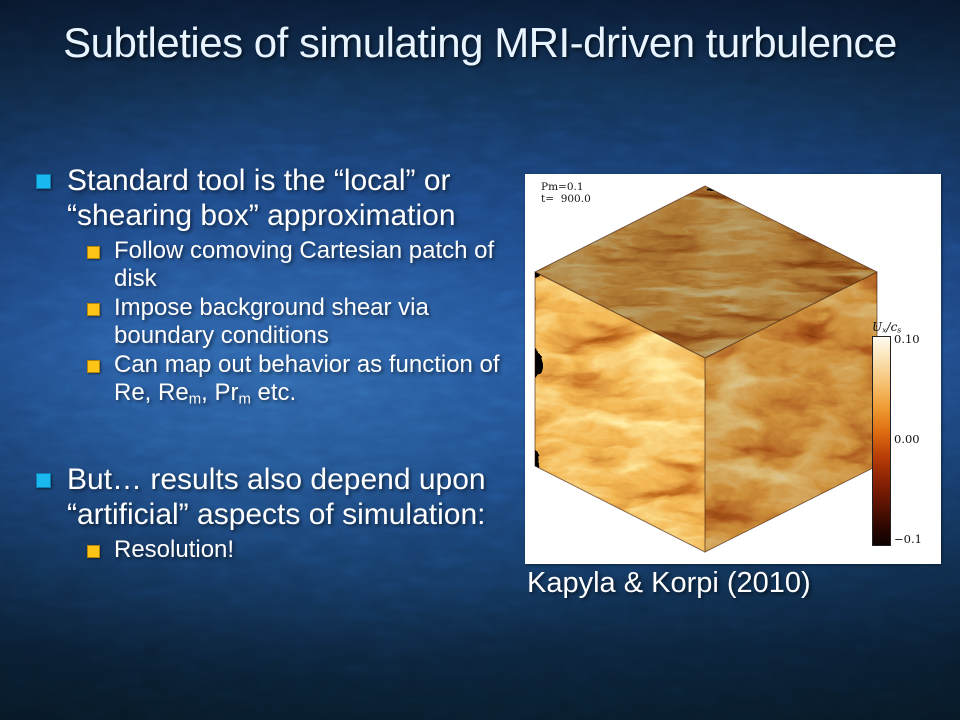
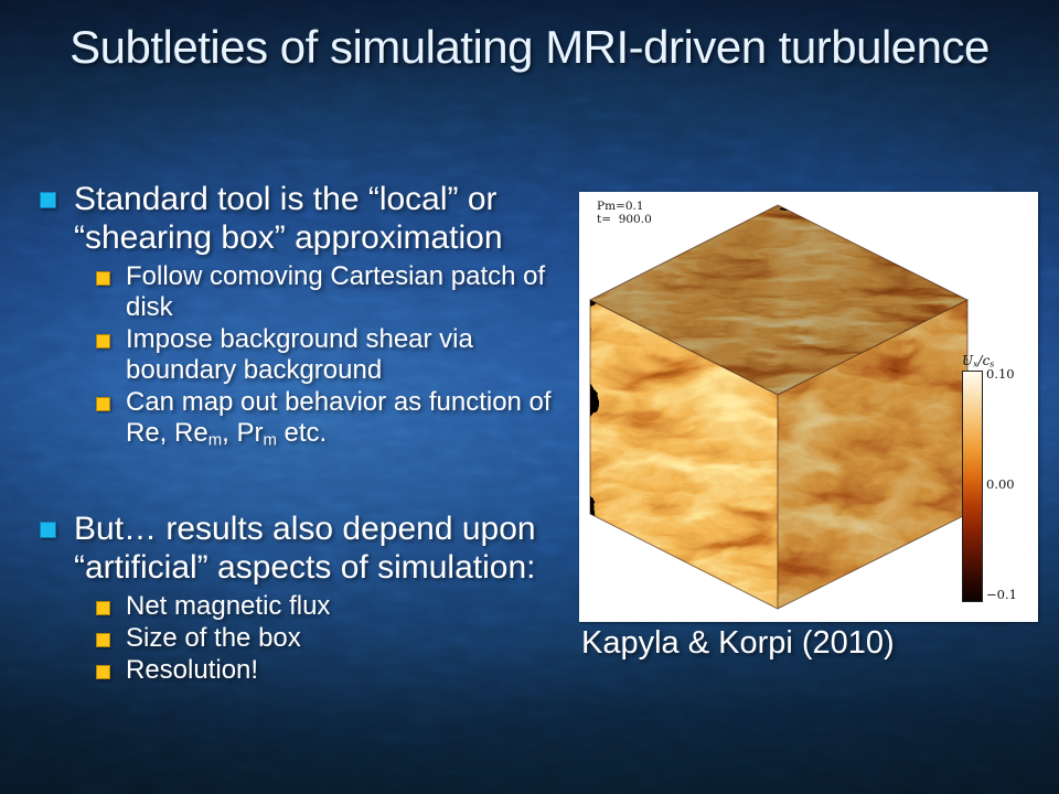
  Subtleties of simulating MRI-driven turbulence
  Standard tool is the “local” or “shearing box” approximation
  Follow comoving Cartesian patch of disk
- Impose background shear via boundary conditions
+ Impose background shear via boundary background
  Can map out behavior as function of Re, Rem, Prm etc.
  But… results also depend upon “artificial” aspects of simulation:
+ Net magnetic flux
+ Size of the box
  Resolution!
  Pm=0.1 t= 900.0
  Ux/cs
  0.10
  0.00
  −0.1
  Kapyla & Korpi (2010)
